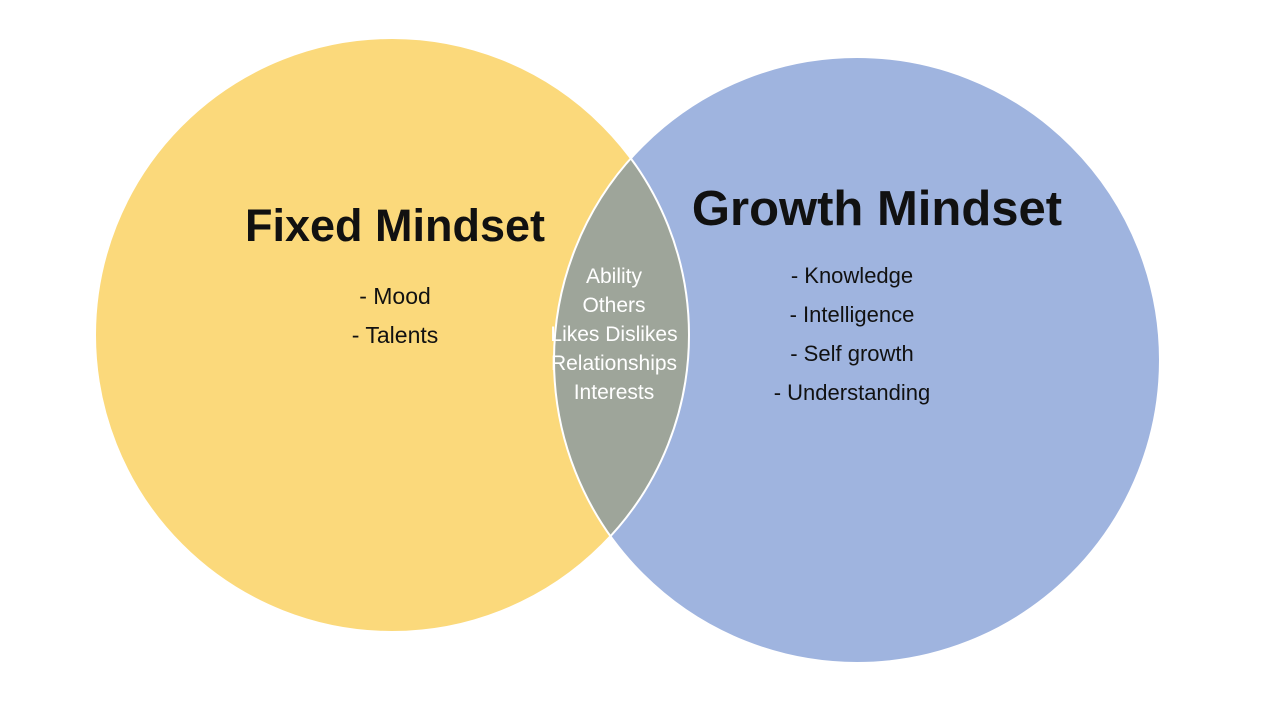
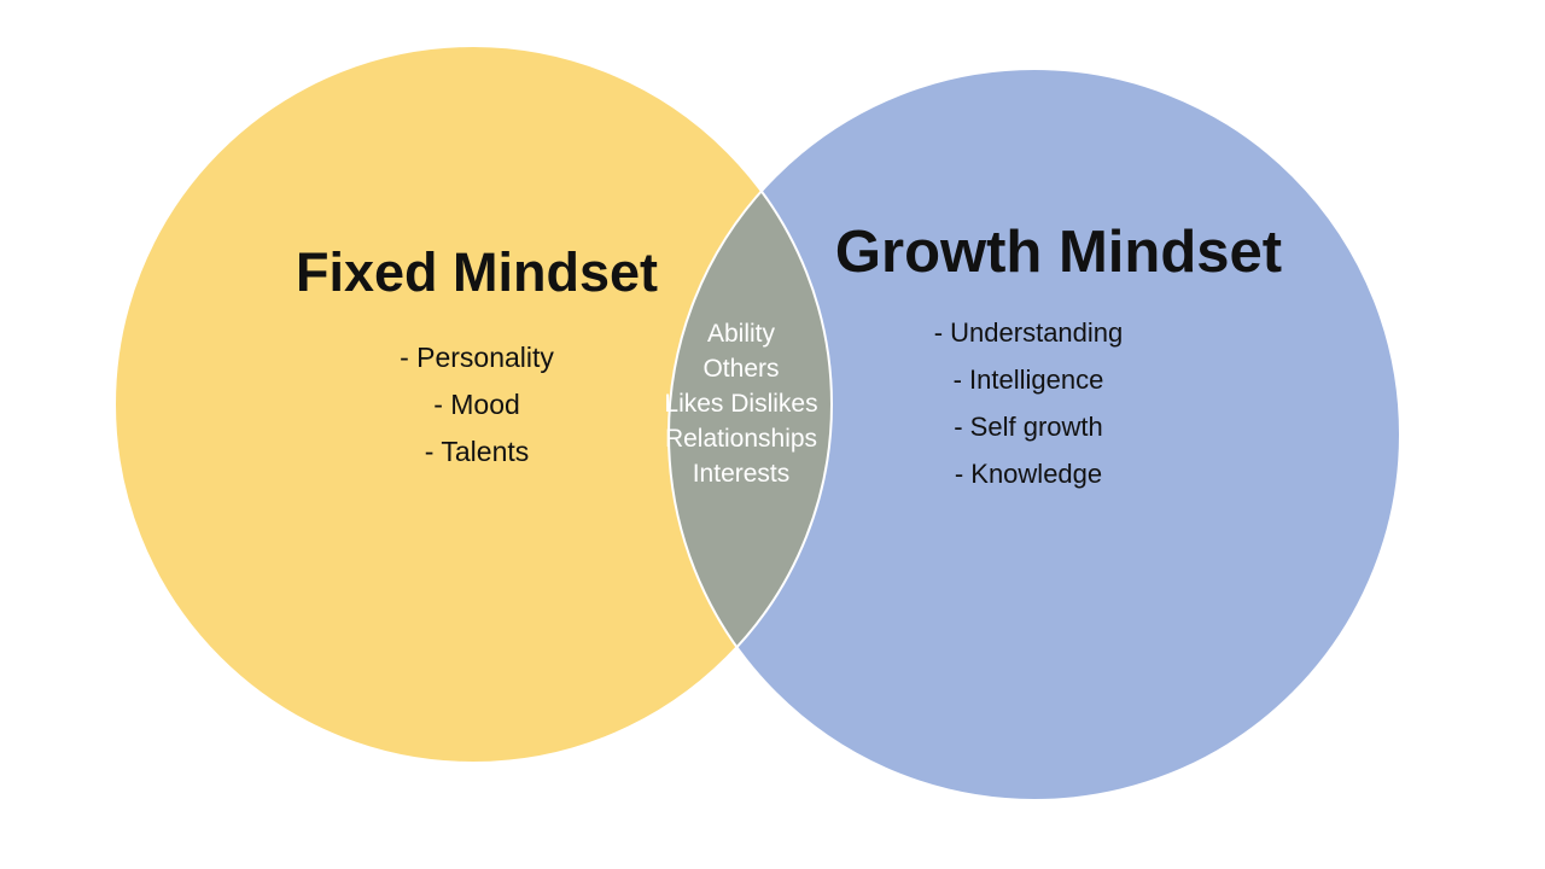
  Fixed Mindset
+ - Personality
  - Mood
  - Talents
  Ability
  Others
  Likes Dislikes
  Relationships
  Interests
  Growth Mindset
- - Knowledge
+ - Understanding
  - Intelligence
  - Self growth
- - Understanding
+ - Knowledge
